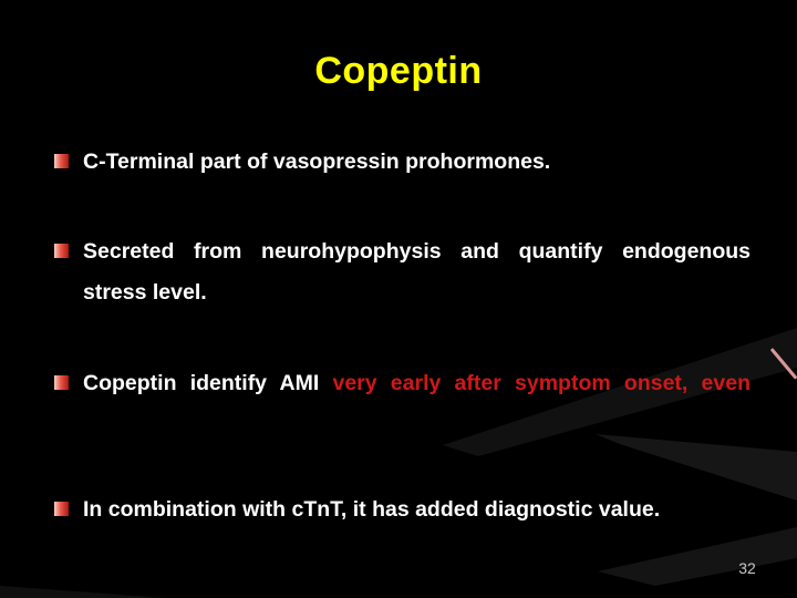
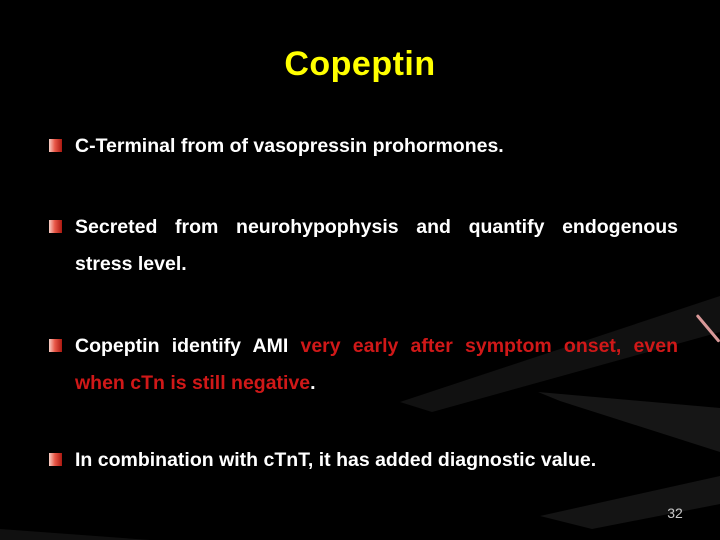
  Copeptin
- C-Terminal part of vasopressin prohormones.
+ C-Terminal from of vasopressin prohormones.
  Secreted from neurohypophysis and quantify endogenous
  stress level.
  Copeptin identify AMI very early after symptom onset, even
+ when cTn is still negative.
  In combination with cTnT, it has added diagnostic value.
  32
